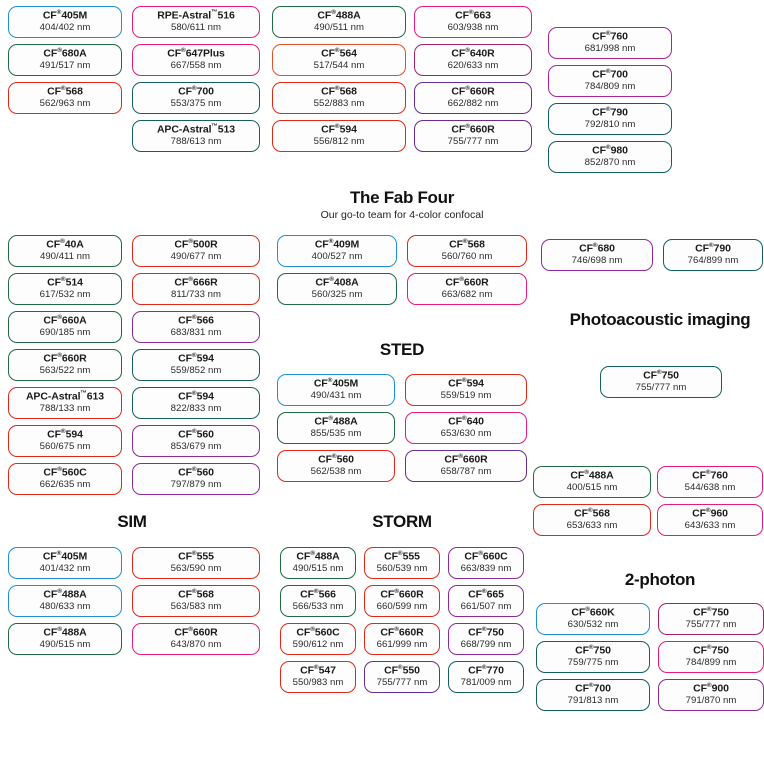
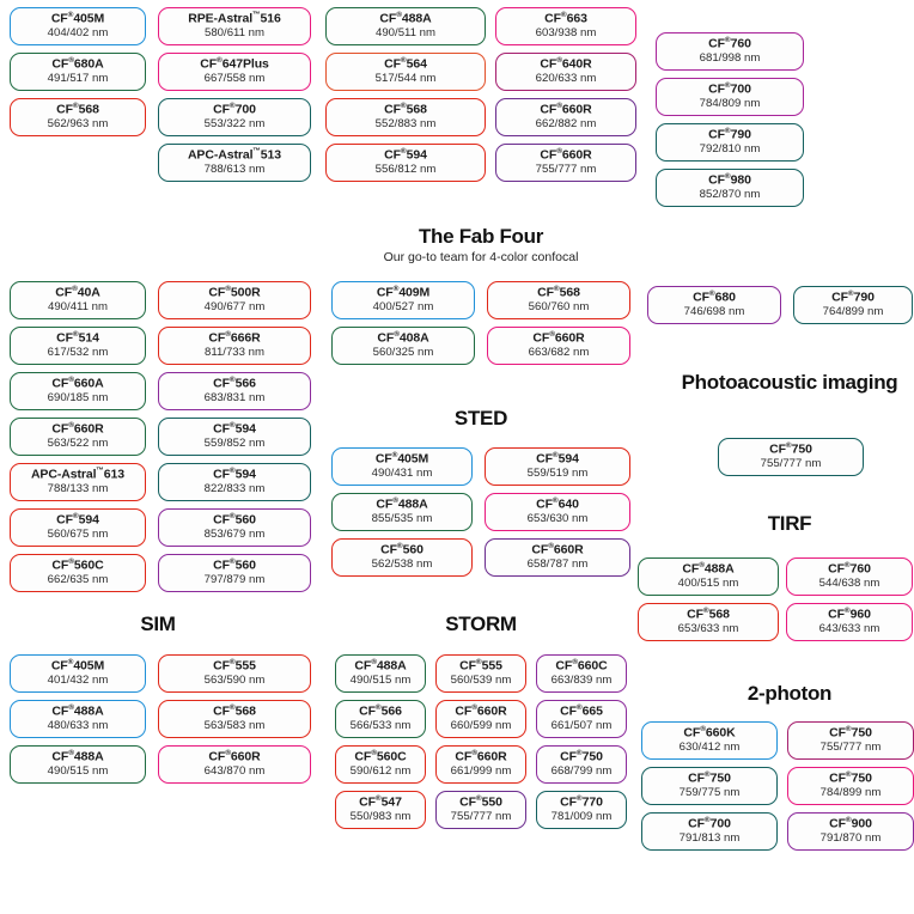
  CF 405M
  404/402 nm
  RPE-Astral 516
  580/611 nm
  CF 680A
  491/517 nm
  CF 647Plus
  667/558 nm
  CF 568
  562/963 nm
  CF 700
- 553/375 nm
+ 553/322 nm
  APC-Astral 513
  788/613 nm
  CF 488A
  490/511 nm
  CF 663
  603/938 nm
  CF 564
  517/544 nm
  CF 640R
  620/633 nm
  CF 568
  552/883 nm
  CF 660R
  662/882 nm
  CF 594
  556/812 nm
  CF 660R
  755/777 nm
  CF 760
  681/998 nm
  CF 700
  784/809 nm
  CF 790
  792/810 nm
  CF 980
  852/870 nm
  CF 40A
  490/411 nm
  CF 500R
  490/677 nm
  CF 514
  617/532 nm
  CF 666R
  811/733 nm
  CF 660A
  690/185 nm
  CF 566
  683/831 nm
  CF 660R
  563/522 nm
  CF 594
  559/852 nm
  APC-Astral 613
  788/133 nm
  CF 594
  822/833 nm
  CF 594
  560/675 nm
  CF 560
  853/679 nm
  CF 560C
  662/635 nm
  CF 560
  797/879 nm
  The Fab Four
  Our go-to team for 4-color confocal
  CF 409M
  400/527 nm
  CF 568
  560/760 nm
  CF 408A
  560/325 nm
  CF 660R
  663/682 nm
  STED
  CF 405M
  490/431 nm
  CF 594
  559/519 nm
  CF 488A
  855/535 nm
  CF 640
  653/630 nm
  CF 560
  562/538 nm
  CF 660R
  658/787 nm
  CF 680
  746/698 nm
  CF 790
  764/899 nm
  Photoacoustic imaging
  CF 750
  755/777 nm
+ TIRF
  CF 488A
  400/515 nm
  CF 760
  544/638 nm
  CF 568
  653/633 nm
  CF 960
  643/633 nm
  SIM
  CF 405M
  401/432 nm
  CF 555
  563/590 nm
  CF 488A
  480/633 nm
  CF 568
  563/583 nm
  CF 488A
  490/515 nm
  CF 660R
  643/870 nm
  STORM
  CF 488A
  490/515 nm
  CF 555
  560/539 nm
  CF 660C
  663/839 nm
  CF 566
  566/533 nm
  CF 660R
  660/599 nm
  CF 665
  661/507 nm
  CF 560C
  590/612 nm
  CF 660R
  661/999 nm
  CF 750
  668/799 nm
  CF 547
  550/983 nm
  CF 550
  755/777 nm
  CF 770
  781/009 nm
  2-photon
  CF 660K
- 630/532 nm
+ 630/412 nm
  CF 750
  755/777 nm
  CF 750
  759/775 nm
  CF 750
  784/899 nm
  CF 700
  791/813 nm
  CF 900
  791/870 nm
